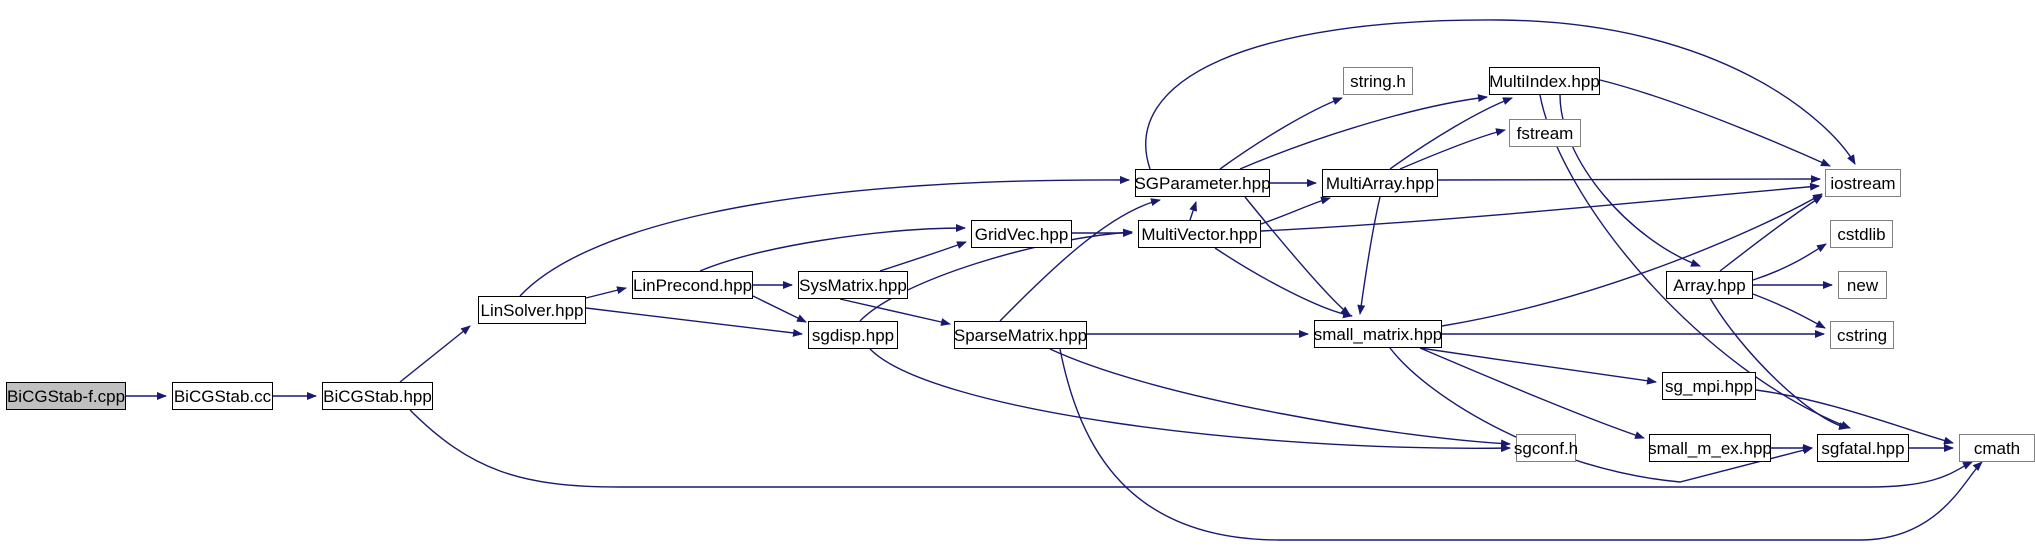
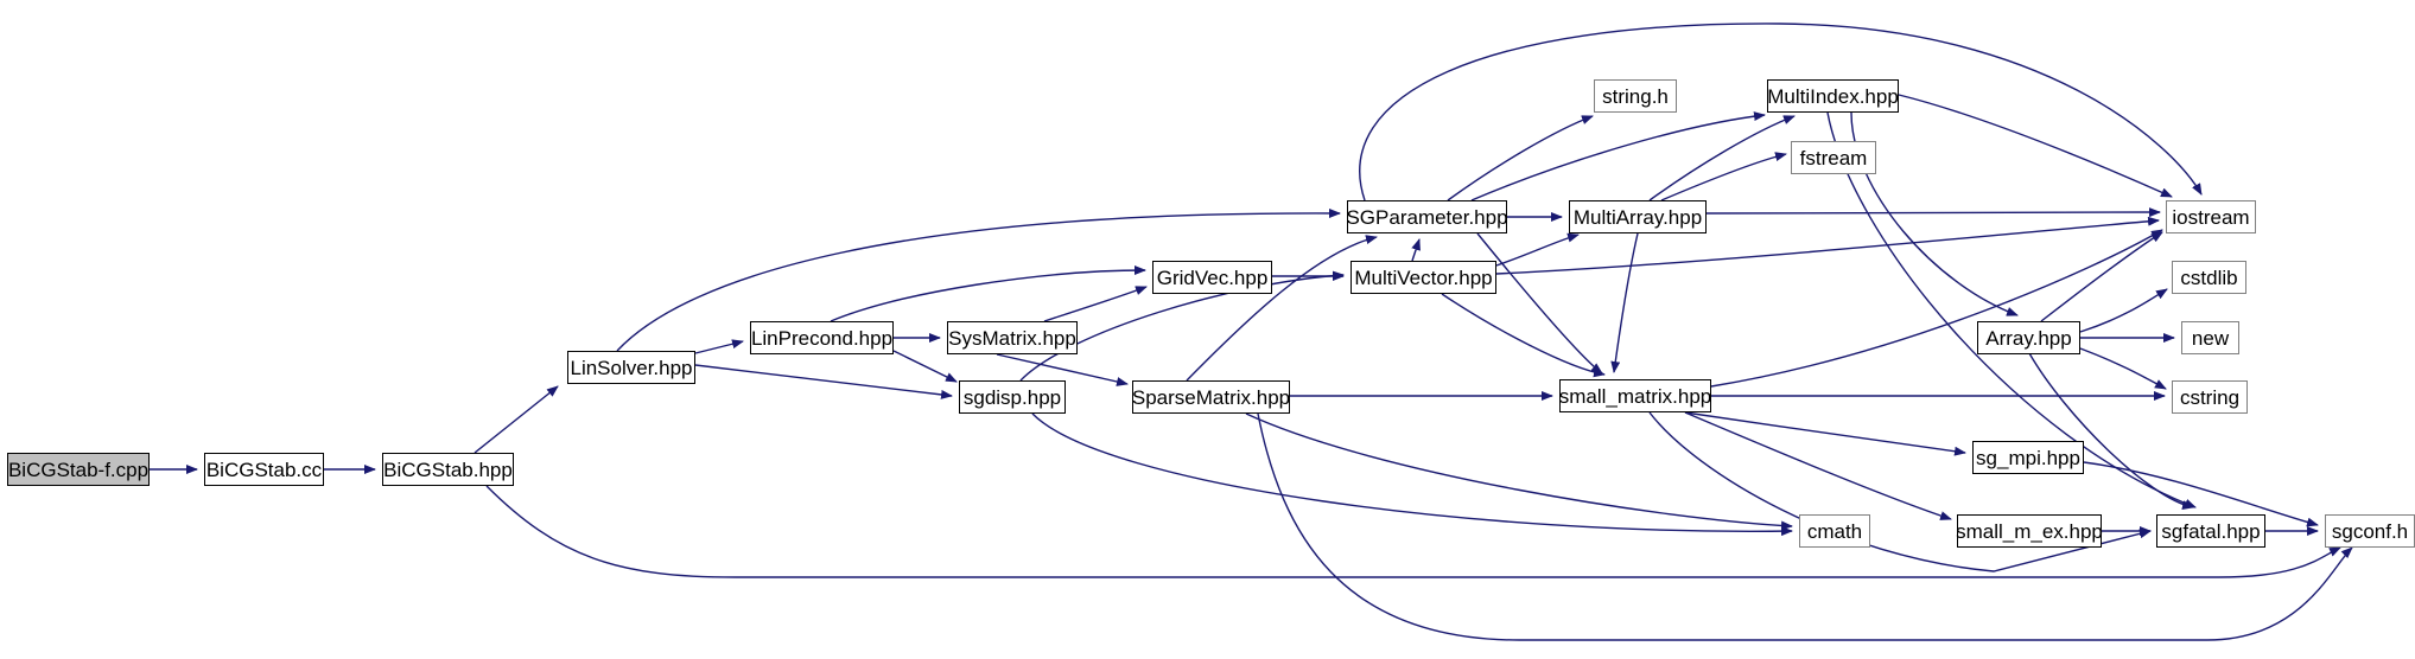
  BiCGStab-f.cpp
  BiCGStab.cc
  BiCGStab.hpp
  LinSolver.hpp
  LinPrecond.hpp
  SysMatrix.hpp
  sgdisp.hpp
  GridVec.hpp
  SparseMatrix.hpp
  SGParameter.hpp
  MultiVector.hpp
  MultiArray.hpp
  MultiIndex.hpp
  string.h
  fstream
  small_matrix.hpp
  Array.hpp
  iostream
  cstdlib
  new
  cstring
  sg_mpi.hpp
- sgconf.h
+ cmath
  small_m_ex.hpp
  sgfatal.hpp
- cmath
+ sgconf.h
